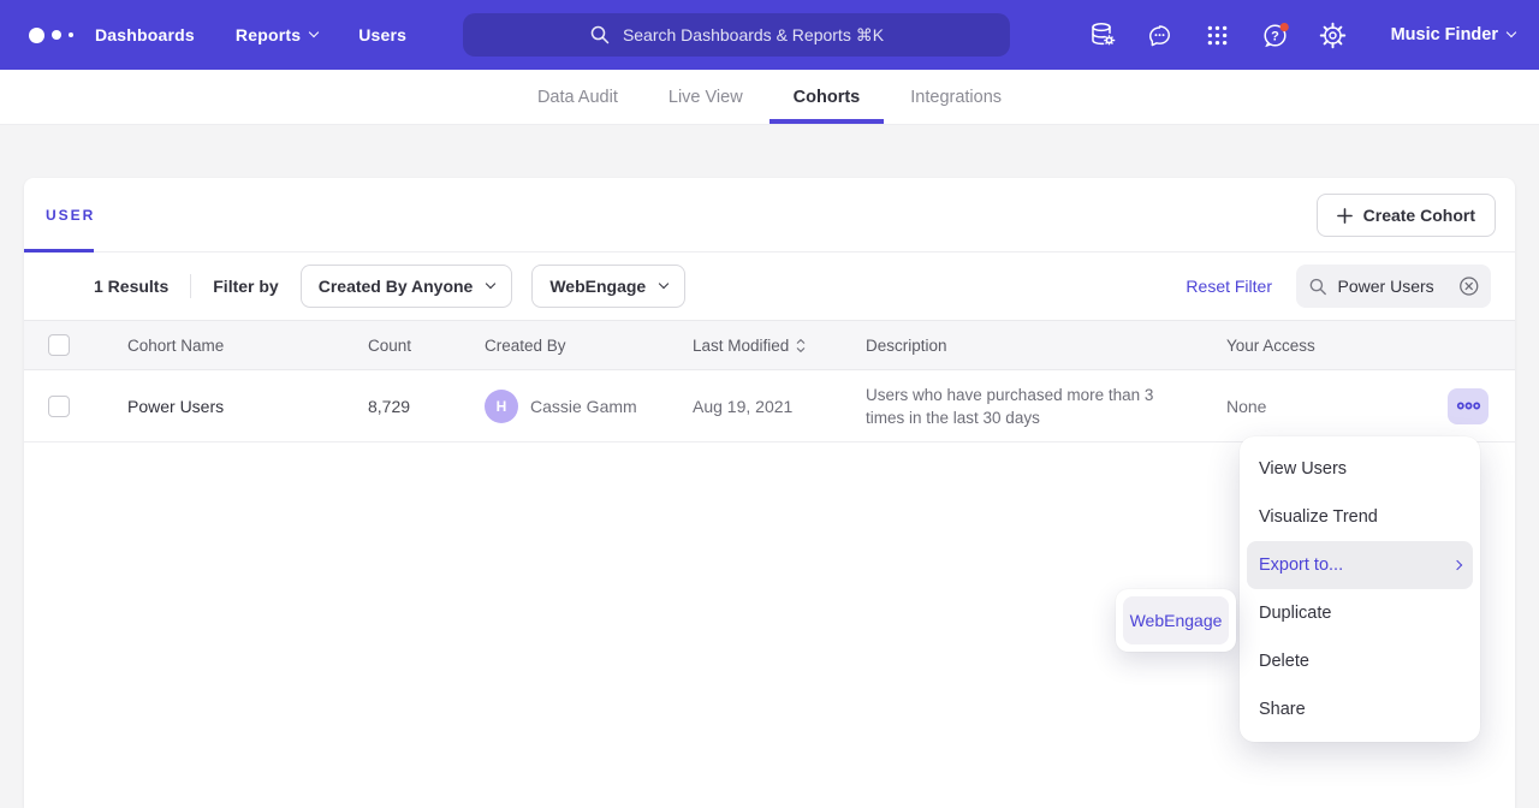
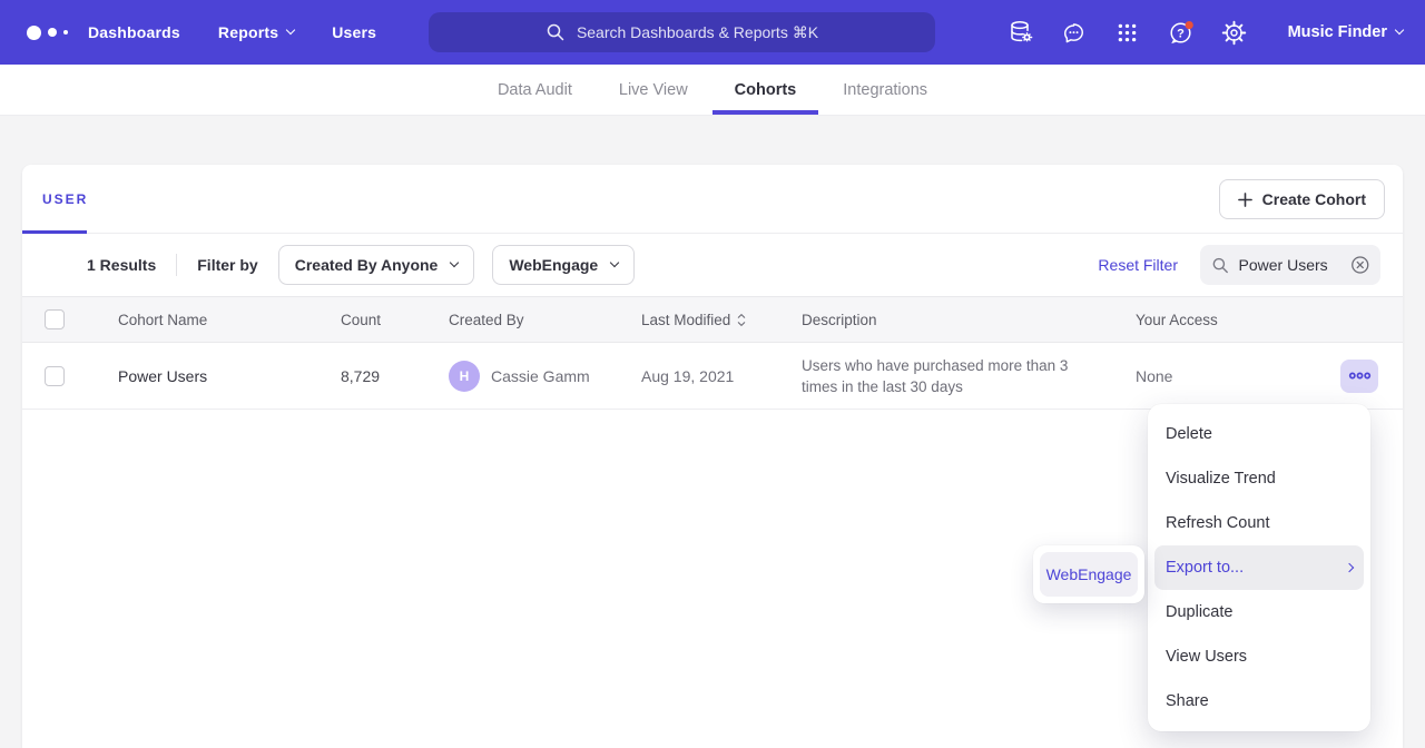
  Dashboards
  Reports
  Users
  Search Dashboards & Reports ⌘K
  ?
  Music Finder
  Data Audit
  Live View
  Cohorts
  Integrations
  USER
  Create Cohort
  1 Results
  Filter by
  Created By Anyone
  WebEngage
  Reset Filter
  Power Users
  Cohort Name
  Count
  Created By
  Last Modified
  Description
  Your Access
  Power Users
  8,729
  H
  Cassie Gamm
  Aug 19, 2021
  Users who have purchased more than 3 times in the last 30 days
  None
- View Users
+ Delete
  Visualize Trend
+ Refresh Count
  Export to...
  Duplicate
- Delete
+ View Users
  Share
  WebEngage
